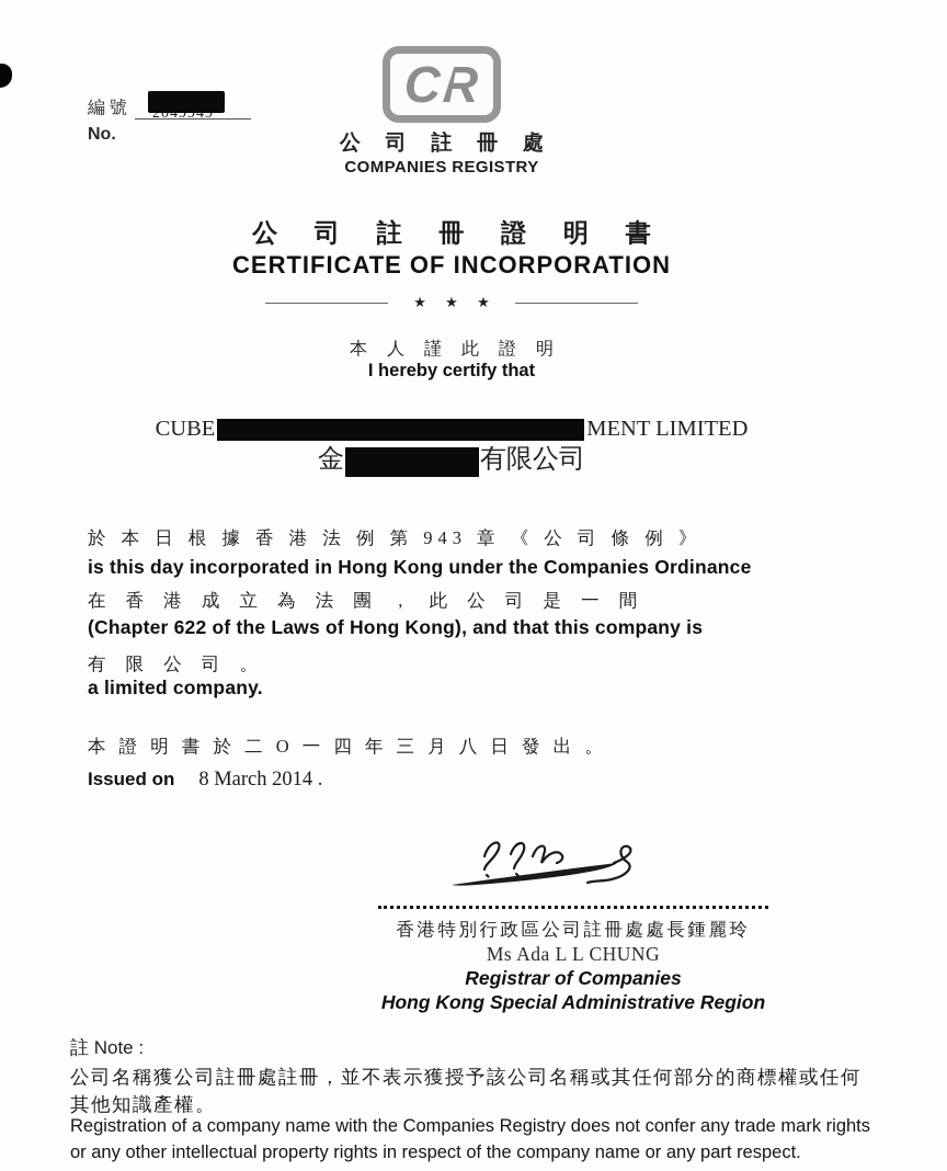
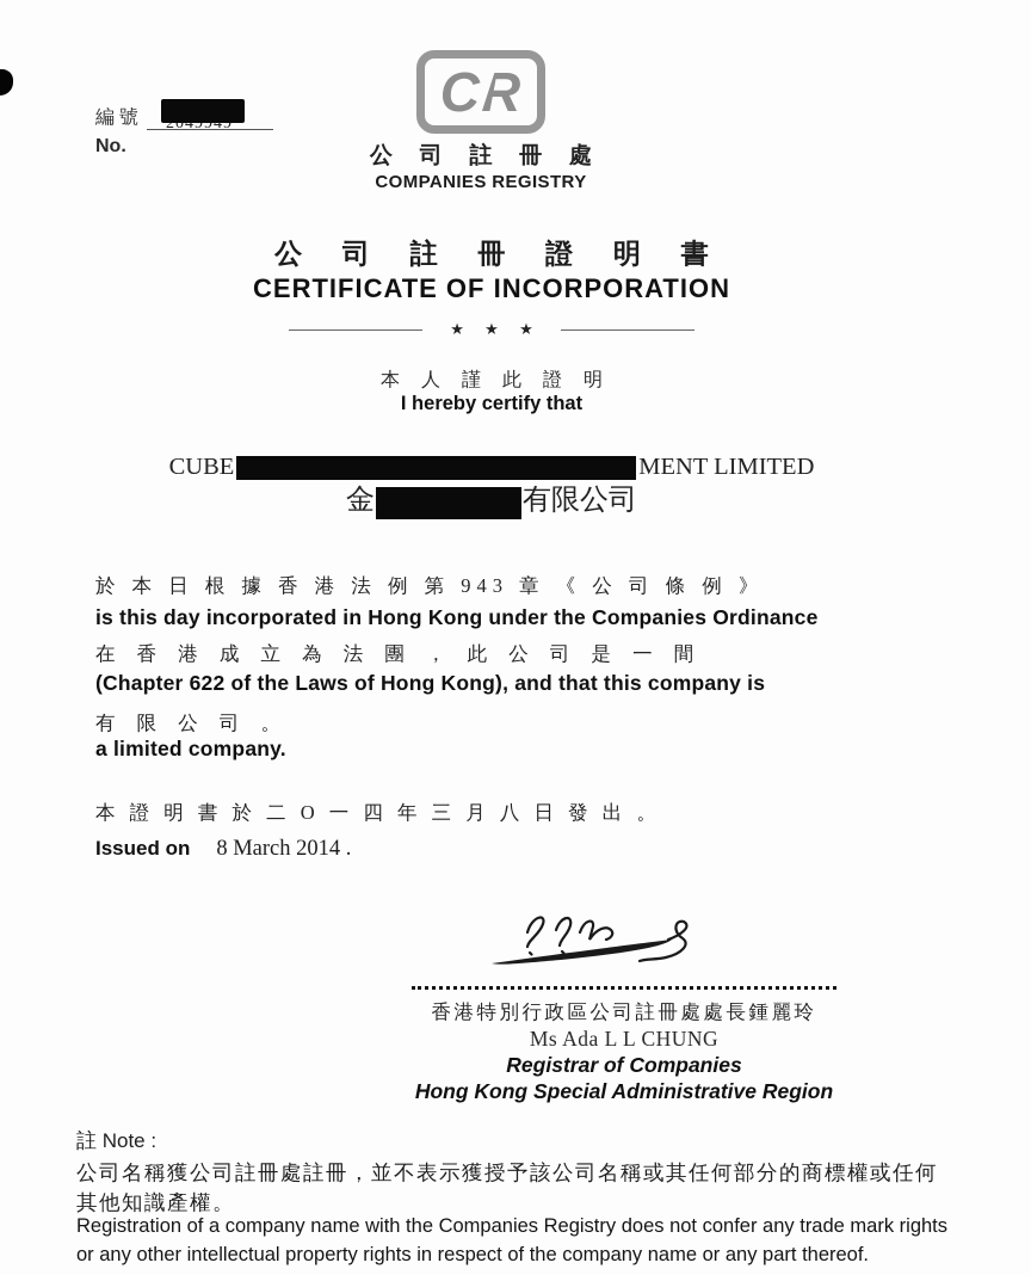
  編號
  2049949
  No.
  CR
  公 司 註 冊 處
  COMPANIES REGISTRY
  公 司 註 冊 證 明 書
  CERTIFICATE OF INCORPORATION
  ★ ★ ★
  本 人 謹 此 證 明
  I hereby certify that
  CUBE
  MENT LIMITED
  金
  有限公司
  於 本 日 根 據 香 港 法 例 第 943 章 《 公 司 條 例 》
  is this day incorporated in Hong Kong under the Companies Ordinance
  在 香 港 成 立 為 法 團 ， 此 公 司 是 一 間
  (Chapter 622 of the Laws of Hong Kong), and that this company is
  有 限 公 司 。
  a limited company.
  本 證 明 書 於 二 O 一 四 年 三 月 八 日 發 出 。
  Issued on
  8 March 2014 .
  香港特別行政區公司註冊處處長鍾麗玲
  Ms Ada L L CHUNG
  Registrar of Companies
  Hong Kong Special Administrative Region
  註 Note :
  公司名稱獲公司註冊處註冊，並不表示獲授予該公司名稱或其任何部分的商標權或任何
  其他知識產權。
  Registration of a company name with the Companies Registry does not confer any trade mark rights
- or any other intellectual property rights in respect of the company name or any part respect.
+ or any other intellectual property rights in respect of the company name or any part thereof.
